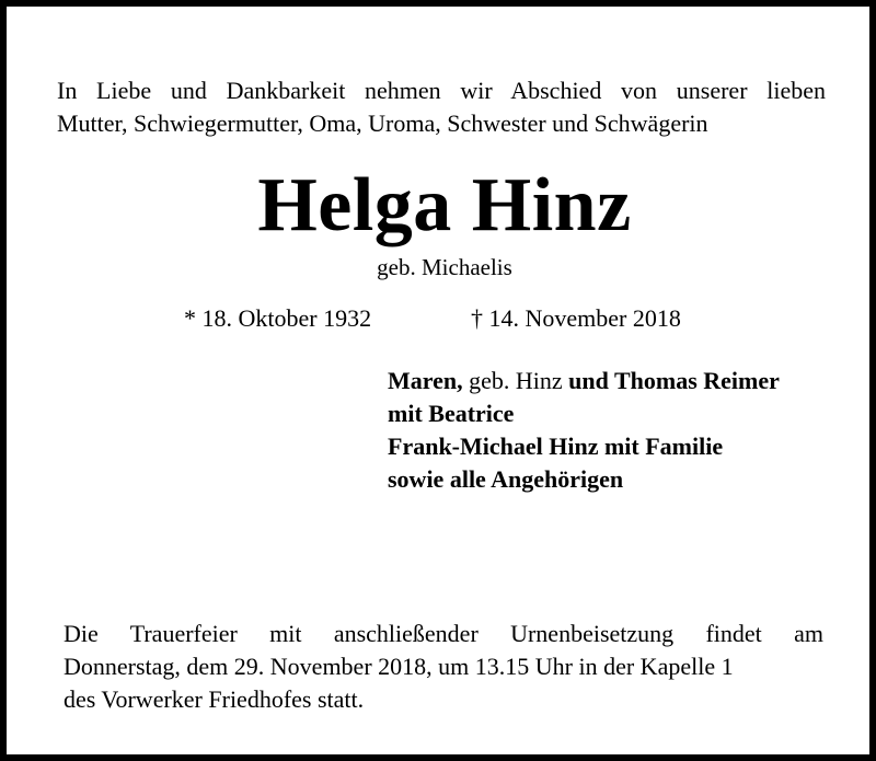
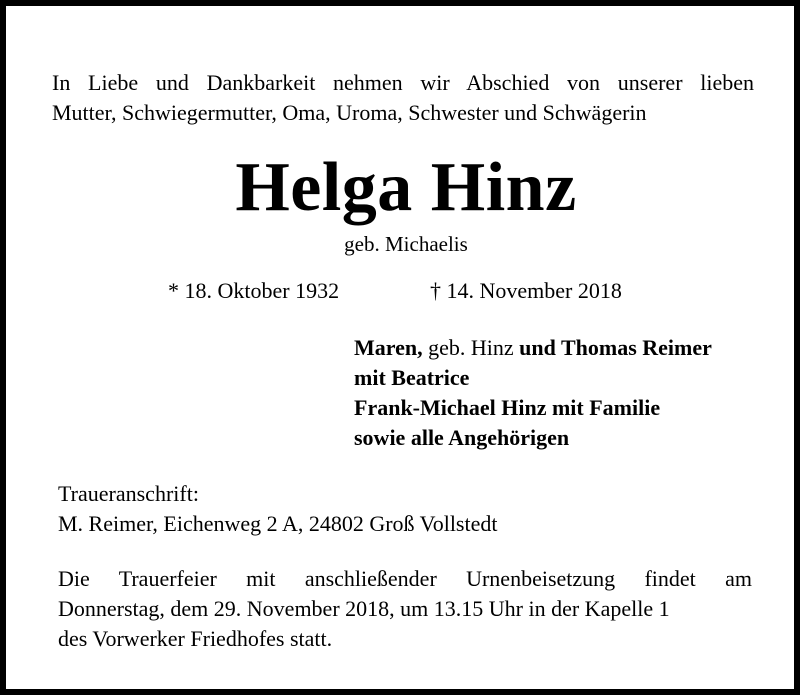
  In Liebe und Dankbarkeit nehmen wir Abschied von unserer lieben
  Mutter, Schwiegermutter, Oma, Uroma, Schwester und Schwägerin
  Helga Hinz
  geb. Michaelis
  * 18. Oktober 1932
  † 14. November 2018
  Maren, geb. Hinz und Thomas Reimer
  mit Beatrice
  Frank-Michael Hinz mit Familie
  sowie alle Angehörigen
+ Traueranschrift:
+ M. Reimer, Eichenweg 2 A, 24802 Groß Vollstedt
  Die Trauerfeier mit anschließender Urnenbeisetzung findet am
  Donnerstag, dem 29. November 2018, um 13.15 Uhr in der Kapelle 1
  des Vorwerker Friedhofes statt.
